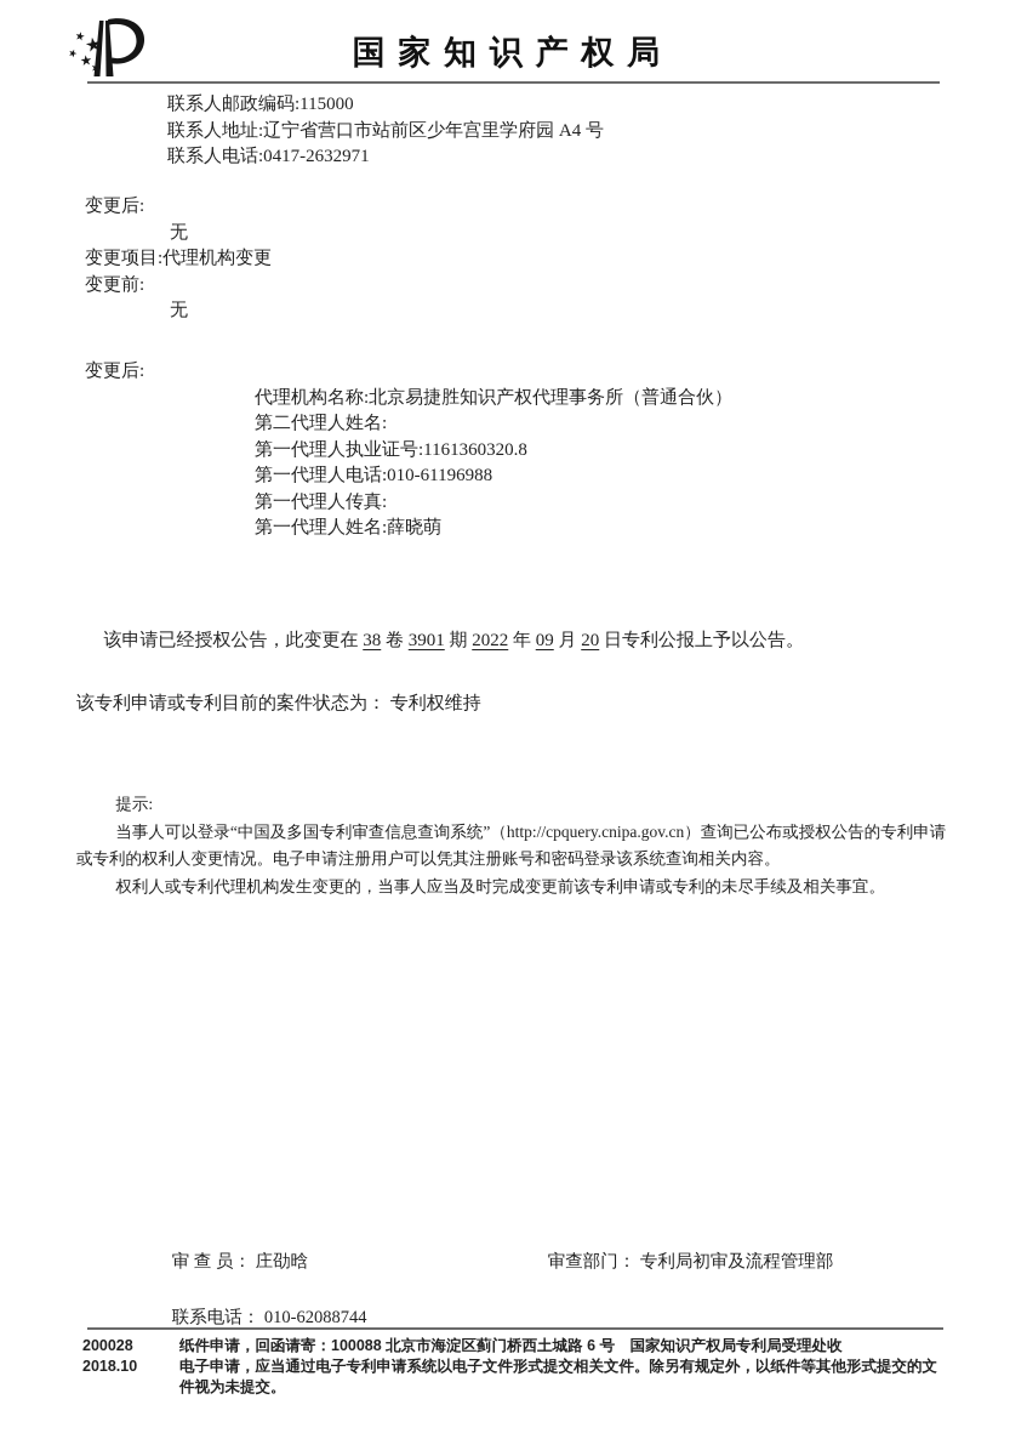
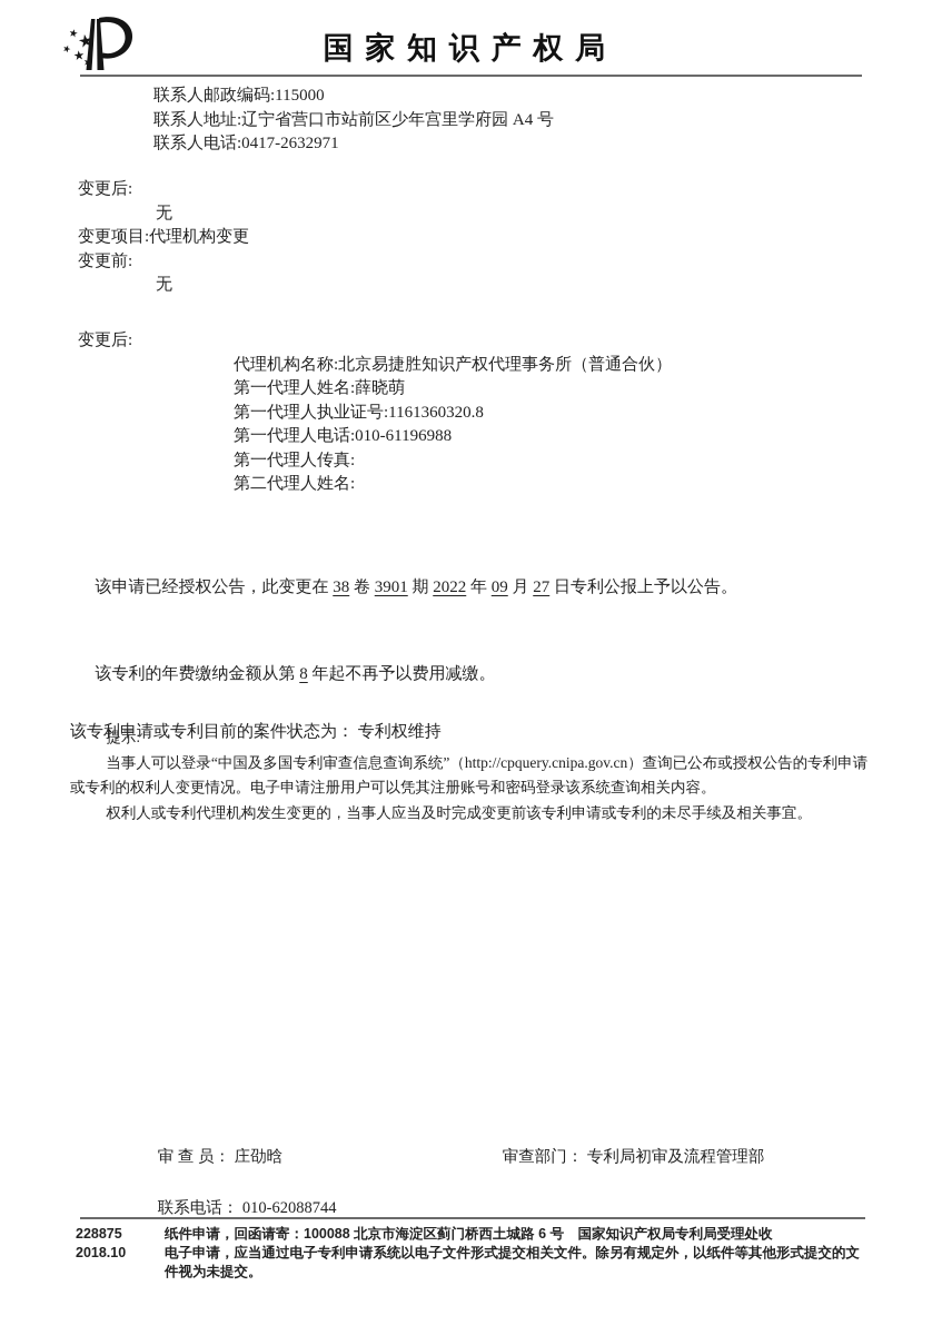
  国 家 知 识 产 权 局
  联系人邮政编码:115000
  联系人地址:辽宁省营口市站前区少年宫里学府园 A4 号
  联系人电话:0417-2632971
  变更后:
  无
  变更项目:代理机构变更
  变更前:
  无
  变更后:
  代理机构名称:北京易捷胜知识产权代理事务所（普通合伙）
- 第二代理人姓名:
+ 第一代理人姓名:薛晓萌
  第一代理人执业证号:1161360320.8
  第一代理人电话:010-61196988
  第一代理人传真:
- 第一代理人姓名:薛晓萌
+ 第二代理人姓名:
- 该申请已经授权公告，此变更在 38 卷 3901 期 2022 年 09 月 20 日专利公报上予以公告。
+ 该申请已经授权公告，此变更在 38 卷 3901 期 2022 年 09 月 27 日专利公报上予以公告。
+ 该专利的年费缴纳金额从第 8 年起不再予以费用减缴。
  该专利申请或专利目前的案件状态为： 专利权维持
  提示:
  当事人可以登录“中国及多国专利审查信息查询系统”（http://cpquery.cnipa.gov.cn）查询已公布或授权公告的专利申请或专利的权利人变更情况。电子申请注册用户可以凭其注册账号和密码登录该系统查询相关内容。
  权利人或专利代理机构发生变更的，当事人应当及时完成变更前该专利申请或专利的未尽手续及相关事宜。
  审 查 员： 庄劭晗
  审查部门： 专利局初审及流程管理部
  联系电话： 010-62088744
- 200028
+ 228875
  2018.10
  纸件申请，回函请寄：100088 北京市海淀区蓟门桥西土城路 6 号 国家知识产权局专利局受理处收
  电子申请，应当通过电子专利申请系统以电子文件形式提交相关文件。除另有规定外，以纸件等其他形式提交的文件视为未提交。
